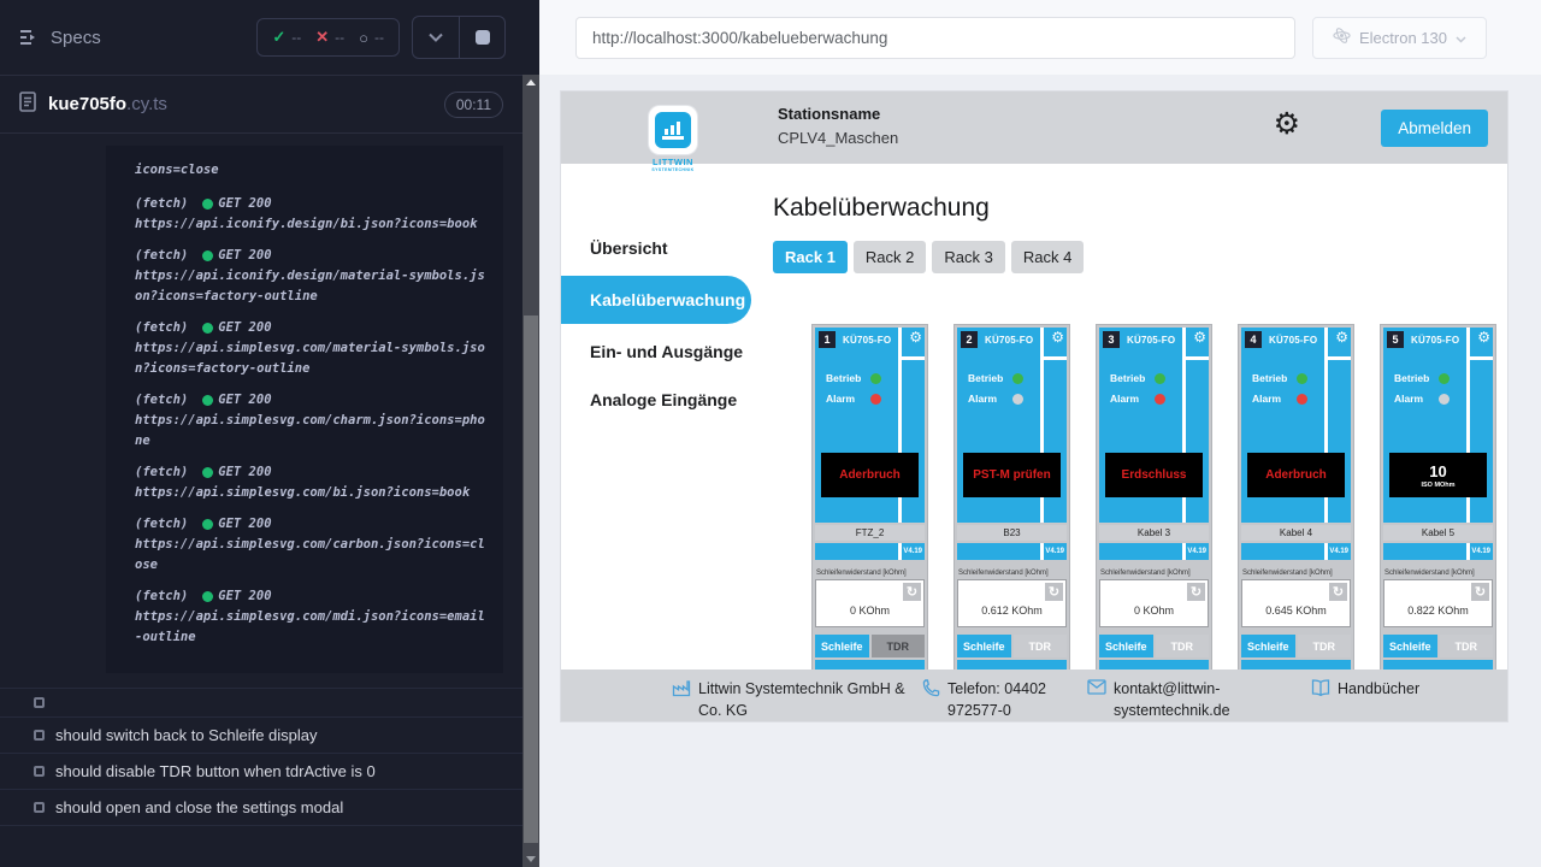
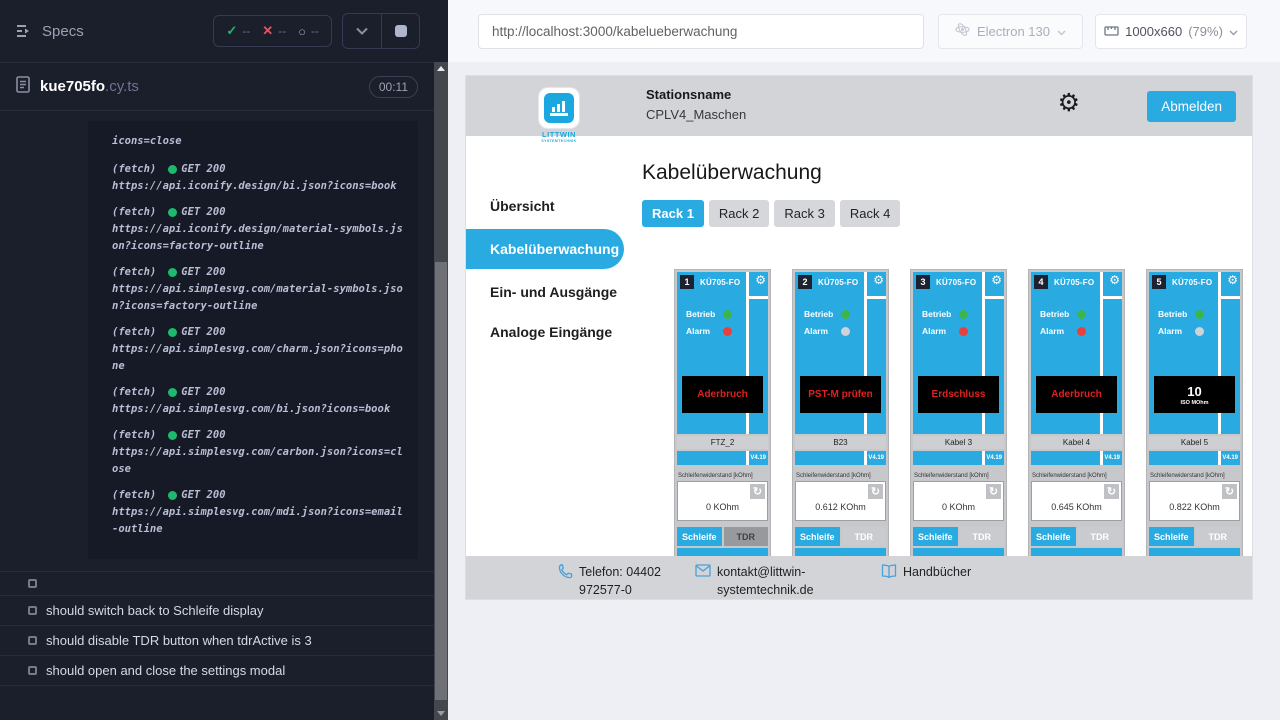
  Specs
  ✓
  --
  ✕
  --
  ○
  --
  kue705fo
  .cy.ts
  00:11
  icons=close
  (fetch)
  GET 200
  https://api.iconify.design/bi.json?icons=book
  (fetch)
  GET 200
  https://api.iconify.design/material-symbols.json?icons=factory-outline
  (fetch)
  GET 200
  https://api.simplesvg.com/material-symbols.json?icons=factory-outline
  (fetch)
  GET 200
  https://api.simplesvg.com/charm.json?icons=phone
  (fetch)
  GET 200
  https://api.simplesvg.com/bi.json?icons=book
  (fetch)
  GET 200
  https://api.simplesvg.com/carbon.json?icons=close
  (fetch)
  GET 200
  https://api.simplesvg.com/mdi.json?icons=email-outline
  should switch back to Schleife display
- should disable TDR button when tdrActive is 0
+ should disable TDR button when tdrActive is 3
  should open and close the settings modal
  http://localhost:3000/kabelueberwachung
  Electron 130
+ 1000x660
+ (79%)
  LITTWIN
  Stationsname
  CPLV4_Maschen
  ⚙
  Abmelden
  Übersicht
  Kabelüberwachung
  Ein- und Ausgänge
  Analoge Eingänge
  Kabelüberwachung
  Rack 1
  Rack 2
  Rack 3
  Rack 4
  1
  KÜ705-FO
  ⚙
  Betrieb
  Alarm
  Aderbruch
  FTZ_2
  ↻
  0 KOhm
  Schleife
  TDR
  2
  KÜ705-FO
  ⚙
  Betrieb
  Alarm
  PST-M prüfen
  B23
  ↻
  0.612 KOhm
  Schleife
  TDR
  3
  KÜ705-FO
  ⚙
  Betrieb
  Alarm
  Erdschluss
  Kabel 3
  ↻
  0 KOhm
  Schleife
  TDR
  4
  KÜ705-FO
  ⚙
  Betrieb
  Alarm
  Aderbruch
  Kabel 4
  ↻
  0.645 KOhm
  Schleife
  TDR
  5
  KÜ705-FO
  ⚙
  Betrieb
  Alarm
  10
  Kabel 5
  ↻
  0.822 KOhm
  Schleife
  TDR
- Littwin Systemtechnik GmbH & Co. KG
  Telefon: 04402 972577-0
  kontakt@littwin-systemtechnik.de
  Handbücher
